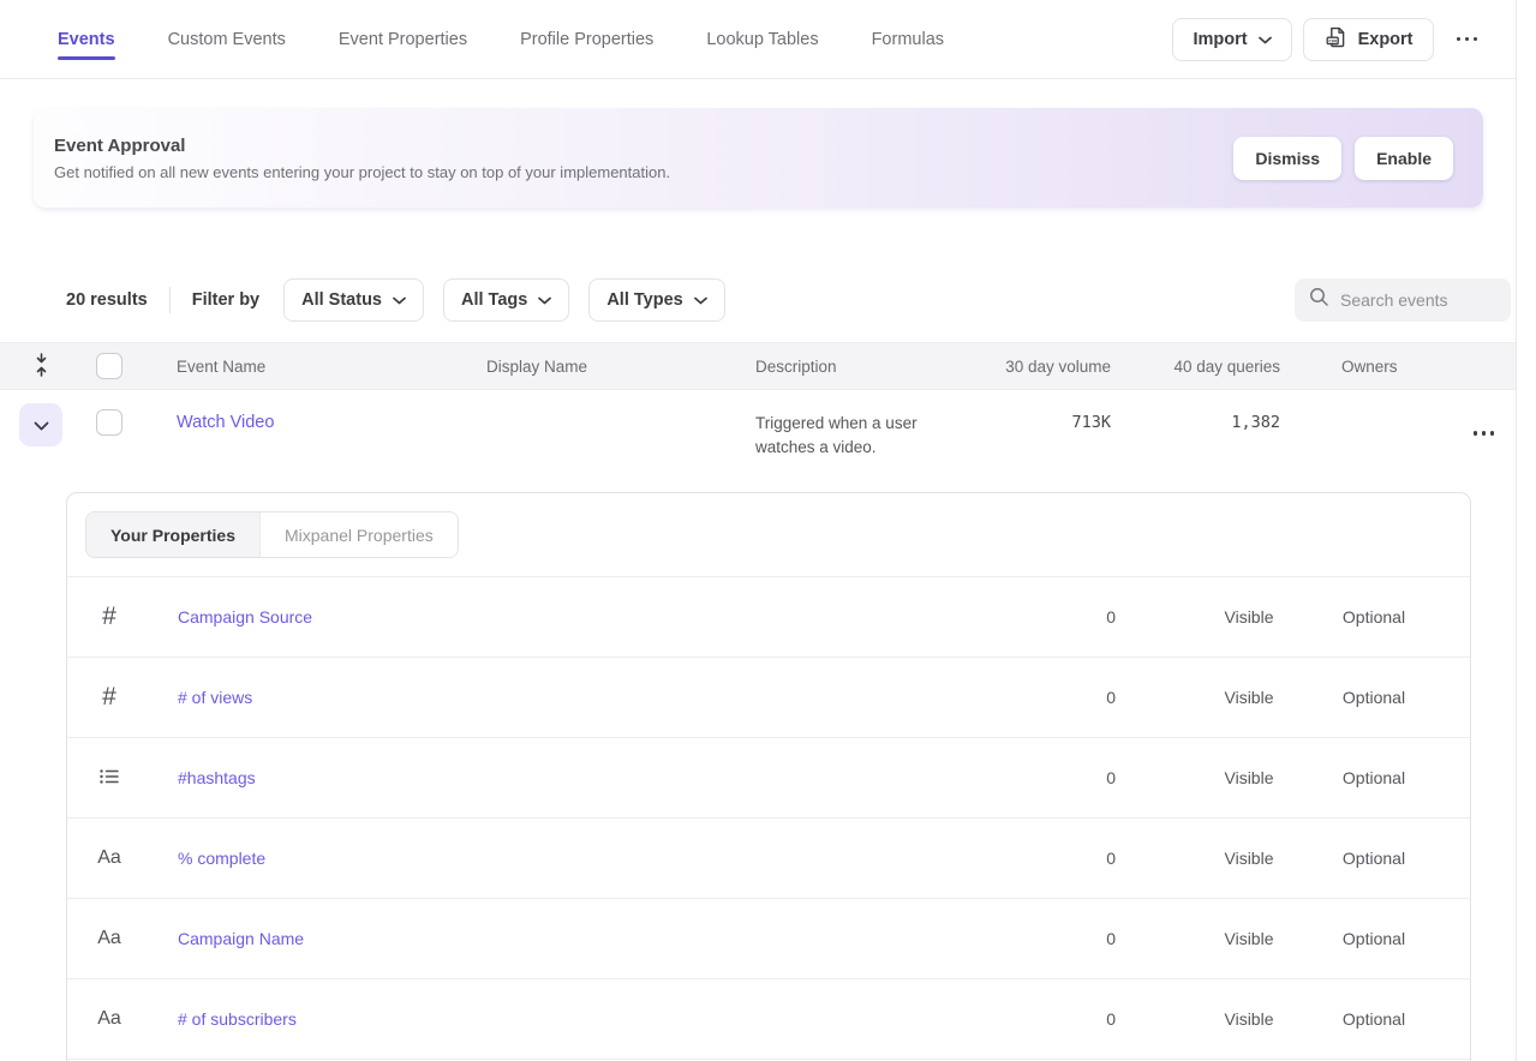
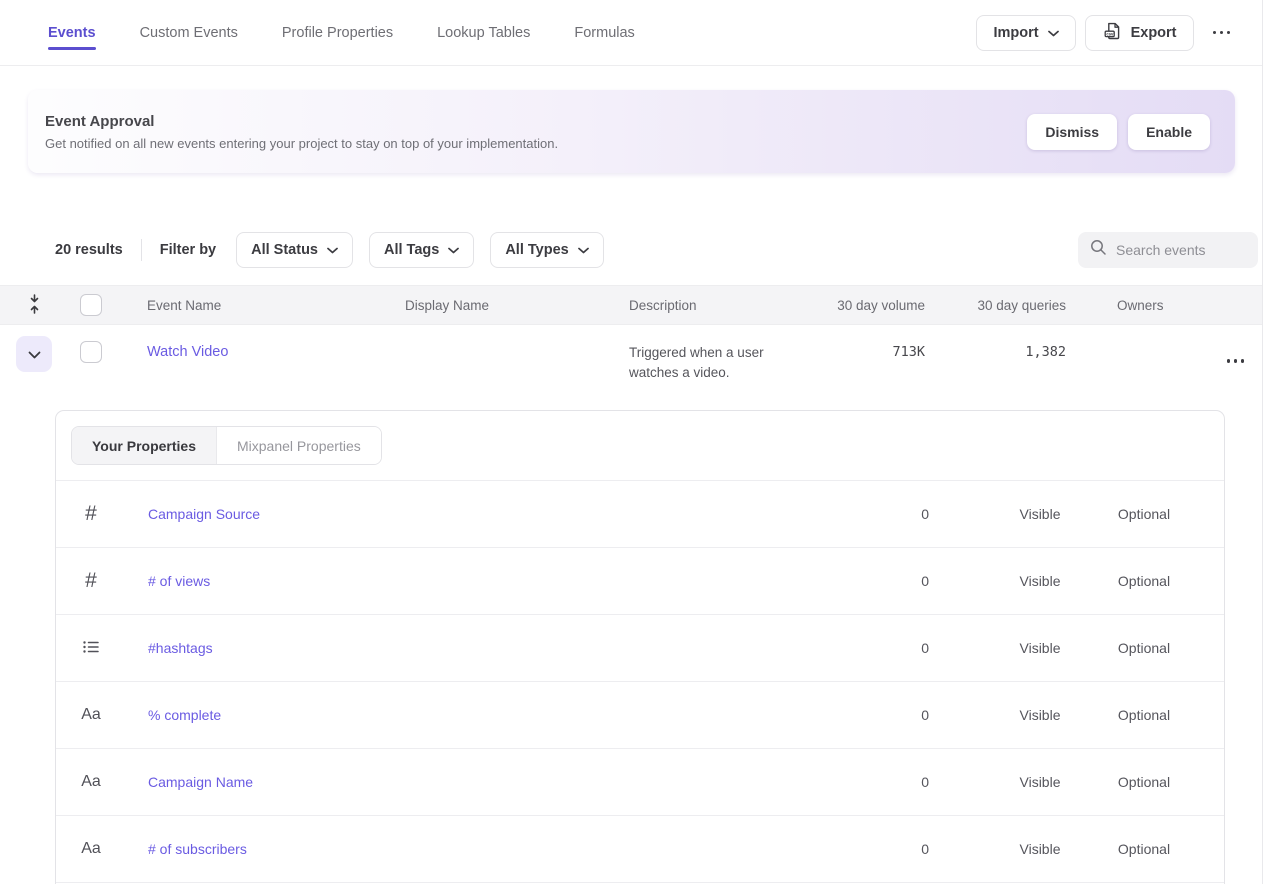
  Events
  Custom Events
- Event Properties
  Profile Properties
  Lookup Tables
  Formulas
  Import
  Export
  Event Approval
  Get notified on all new events entering your project to stay on top of your implementation.
  Dismiss
  Enable
  20 results
  Filter by
  All Status
  All Tags
  All Types
  Search events
  Event Name
  Display Name
  Description
  30 day volume
- 40 day queries
+ 30 day queries
  Owners
  Watch Video
  Triggered when a user watches a video.
  713K
  1,382
  Your Properties
  Mixpanel Properties
  #
  Campaign Source
  0
  Visible
  Optional
  #
  # of views
  0
  Visible
  Optional
  #hashtags
  0
  Visible
  Optional
  Aa
  % complete
  0
  Visible
  Optional
  Aa
  Campaign Name
  0
  Visible
  Optional
  Aa
  # of subscribers
  0
  Visible
  Optional
